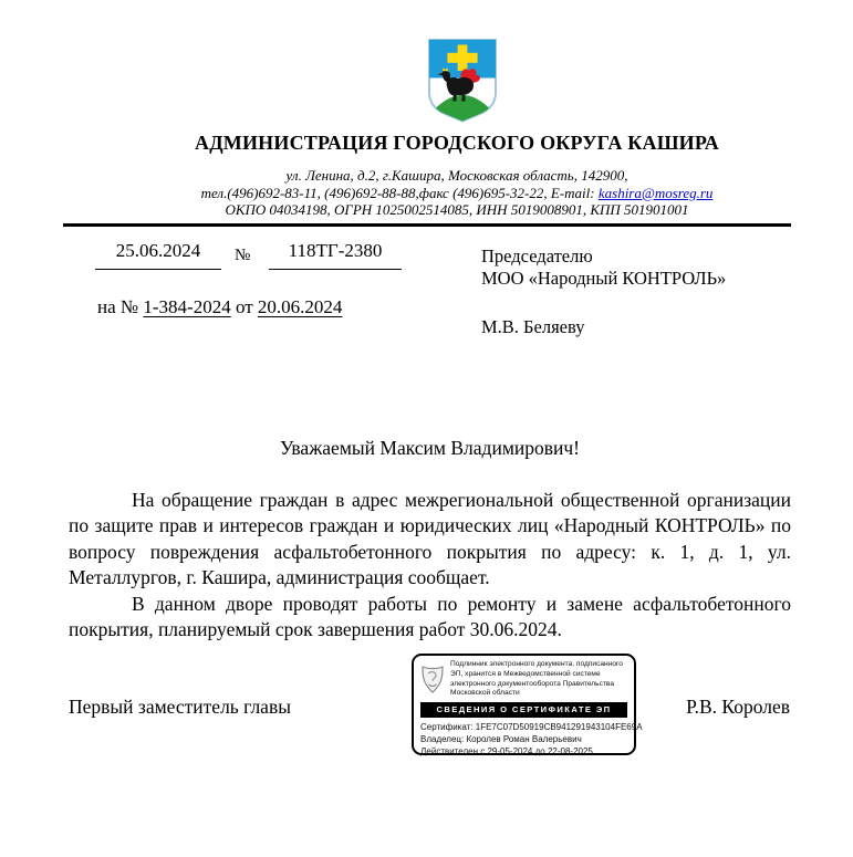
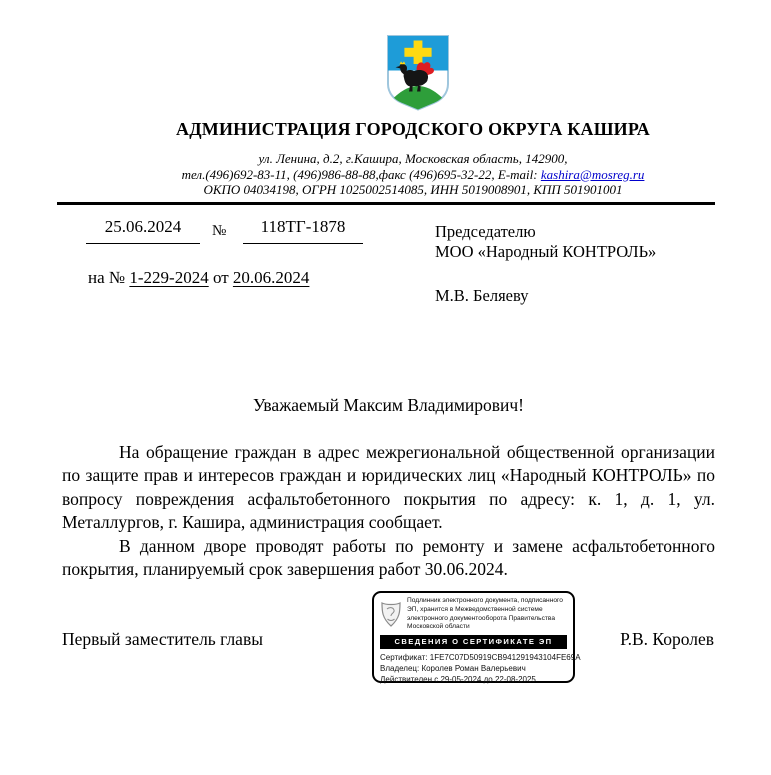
  АДМИНИСТРАЦИЯ ГОРОДСКОГО ОКРУГА КАШИРА
  ул. Ленина, д.2, г.Кашира, Московская область, 142900,
- тел.(496)692-83-11, (496)692-88-88,факс (496)695-32-22, E-mail: kashira@mosreg.ru
+ тел.(496)692-83-11, (496)986-88-88,факс (496)695-32-22, E-mail: kashira@mosreg.ru
  ОКПО 04034198, ОГРН 1025002514085, ИНН 5019008901, КПП 501901001
  25.06.2024
  №
- 118ТГ-2380
+ 118ТГ-1878
- на № 1-384-2024 от 20.06.2024
+ на № 1-229-2024 от 20.06.2024
  Председателю
  МОО «Народный КОНТРОЛЬ»
  М.В. Беляеву
  Уважаемый Максим Владимирович!
  На обращение граждан в адрес межрегиональной общественной организации по защите прав и интересов граждан и юридических лиц «Народный КОНТРОЛЬ» по вопросу повреждения асфальтобетонного покрытия по адресу: к. 1, д. 1, ул. Металлургов, г. Кашира, администрация сообщает.
  В данном дворе проводят работы по ремонту и замене асфальтобетонного покрытия, планируемый срок завершения работ 30.06.2024.
  Первый заместитель главы
  Р.В. Королев
  СВЕДЕНИЯ О СЕРТИФИКАТЕ ЭП
  Сертификат: 1FE7C07D50919CB941291943104FE69A
  Владелец: Королев Роман Валерьевич
  Действителен с 29-05-2024 до 22-08-2025
